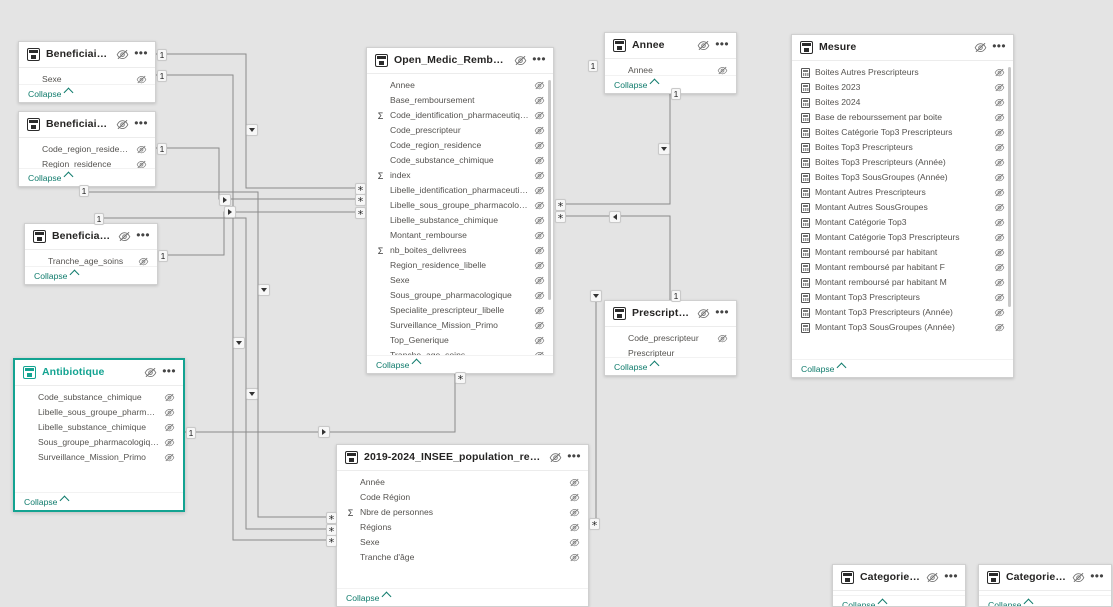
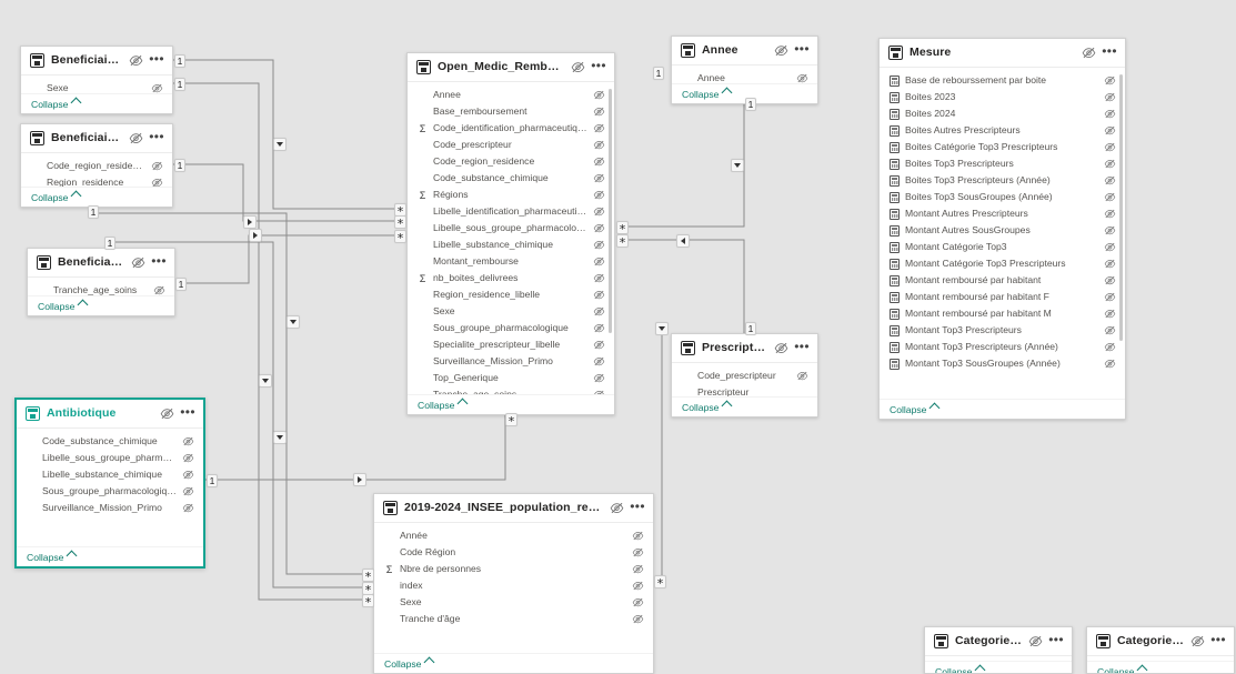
  Beneficiaire_
  •••
  Sexe
  Collapse
  •••
  Code_region_residence
  Region_residence
  Collapse
  •••
  Tranche_age_soins
  Collapse
  Antibiotique
  •••
  Code_substance_chimique
  Libelle_sous_groupe_pharmaco
  Libelle_substance_chimique
  Sous_groupe_pharmacologique
  Surveillance_Mission_Primo
  Collapse
  Open_Medic_Rembour
  •••
  Annee
  Base_remboursement
  Σ
  Code_identification_pharmaceutique
  Code_prescripteur
  Code_region_residence
  Code_substance_chimique
  Σ
- index
+ Régions
  Libelle_identification_pharmaceutiqu
  Libelle_sous_groupe_pharmacologiq
  Libelle_substance_chimique
  Montant_rembourse
  Σ
  nb_boites_delivrees
  Region_residence_libelle
  Sexe
  Sous_groupe_pharmacologique
  Specialite_prescripteur_libelle
  Surveillance_Mission_Primo
  Top_Generique
  Collapse
  Annee
  •••
  Annee
  Collapse
  Prescripteu
  •••
  Code_prescripteur
  Prescripteur
  Collapse
  2019-2024_INSEE_population_regio
  •••
  Année
  Code Région
  Σ
  Nbre de personnes
- Régions
+ index
  Sexe
  Tranche d'âge
  Collapse
  Mesure
  •••
- Boites Autres Prescripteurs
+ Base de rebourssement par boite
  Boites 2023
  Boites 2024
- Base de rebourssement par boite
+ Boites Autres Prescripteurs
  Boites Catégorie Top3 Prescripteurs
  Boites Top3 Prescripteurs
  Boites Top3 Prescripteurs (Année)
  Boites Top3 SousGroupes (Année)
  Montant Autres Prescripteurs
  Montant Autres SousGroupes
  Montant Catégorie Top3
  Montant Catégorie Top3 Prescripteurs
  Montant remboursé par habitant
  Montant remboursé par habitant F
  Montant remboursé par habitant M
  Montant Top3 Prescripteurs
  Montant Top3 Prescripteurs (Année)
  Montant Top3 SousGroupes (Année)
  Collapse
  •••
  Collapse
  CategorieTo
  •••
  Collapse
  1
  1
  1
  1
  1
  1
  1
  1
  1
  1
  *
  *
  *
  *
  *
  *
  *
  *
  *
  *
